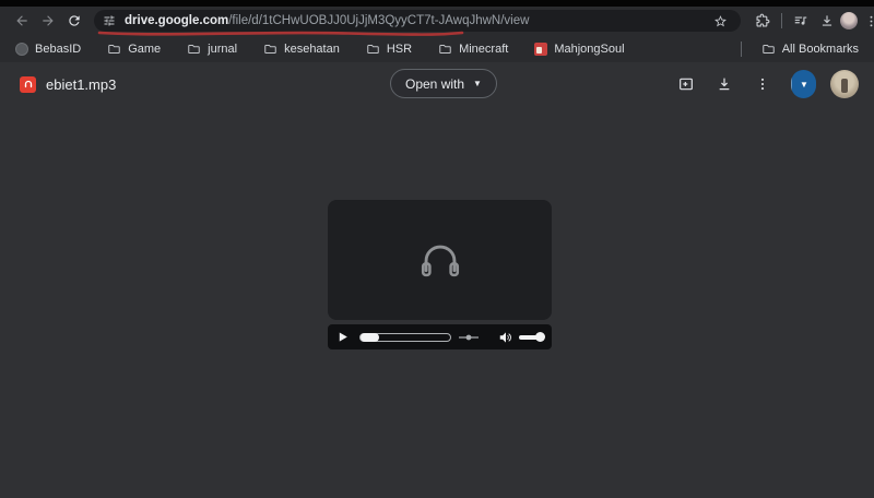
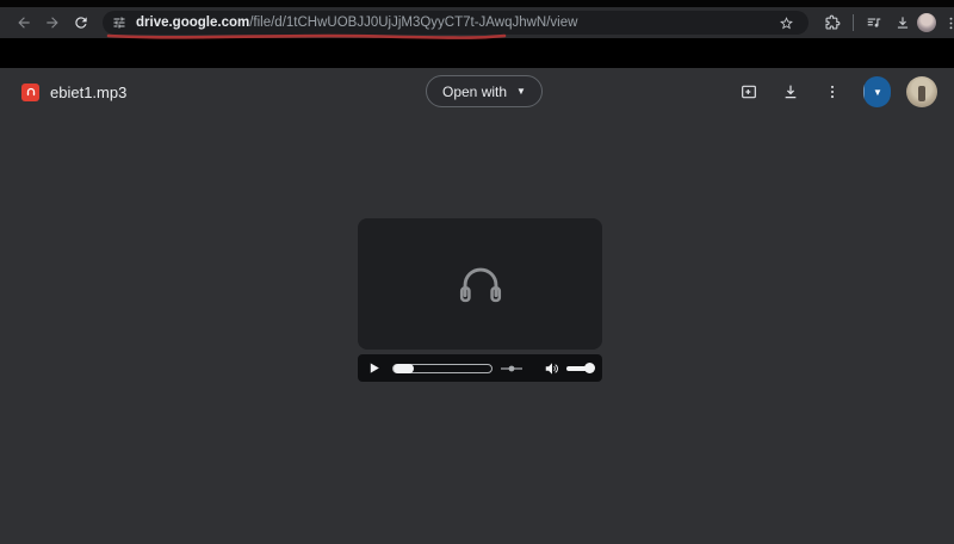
  drive.google.com/file/d/1tCHwUOBJJ0UjJjM3QyyCT7t-JAwqJhwN/view
- BebasID
- Game
- jurnal
- kesehatan
- HSR
- Minecraft
- MahjongSoul
- All Bookmarks
  ebiet1.mp3
  Open with
  ▼
  ▼
